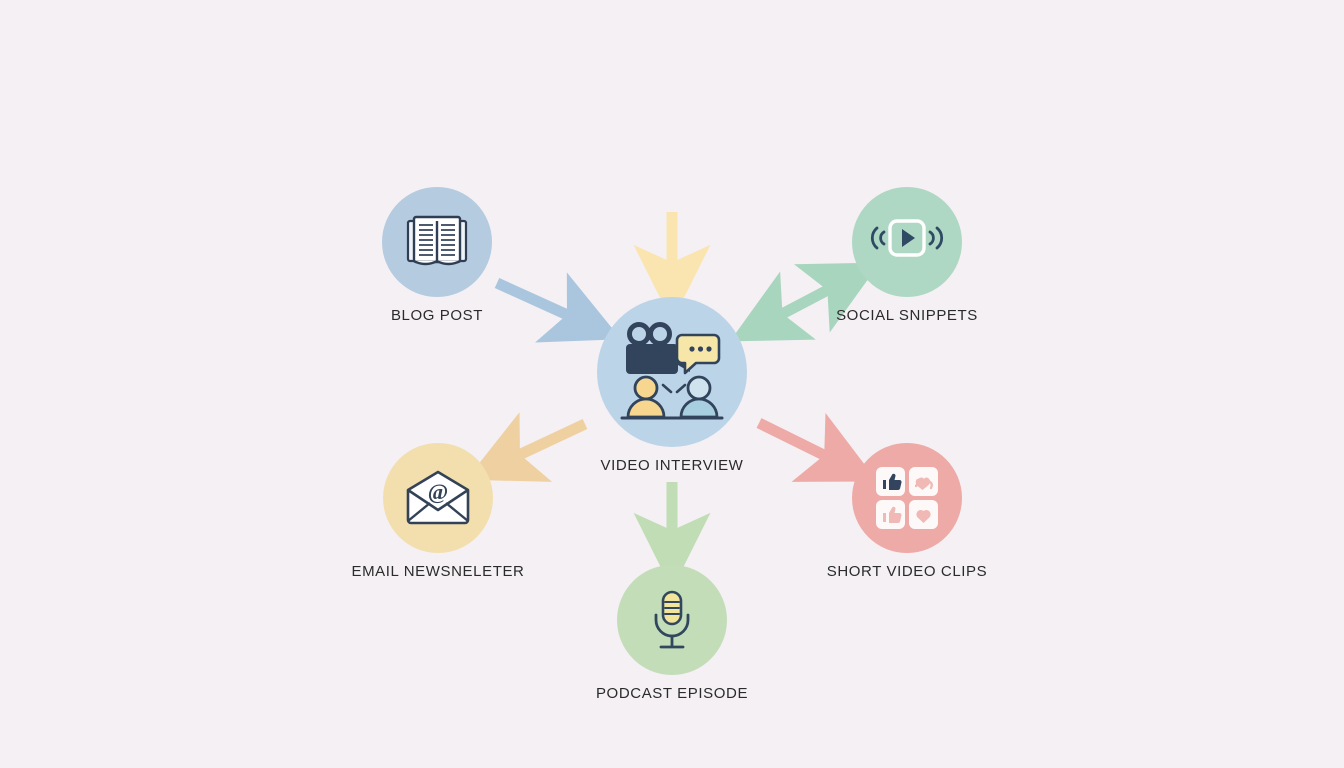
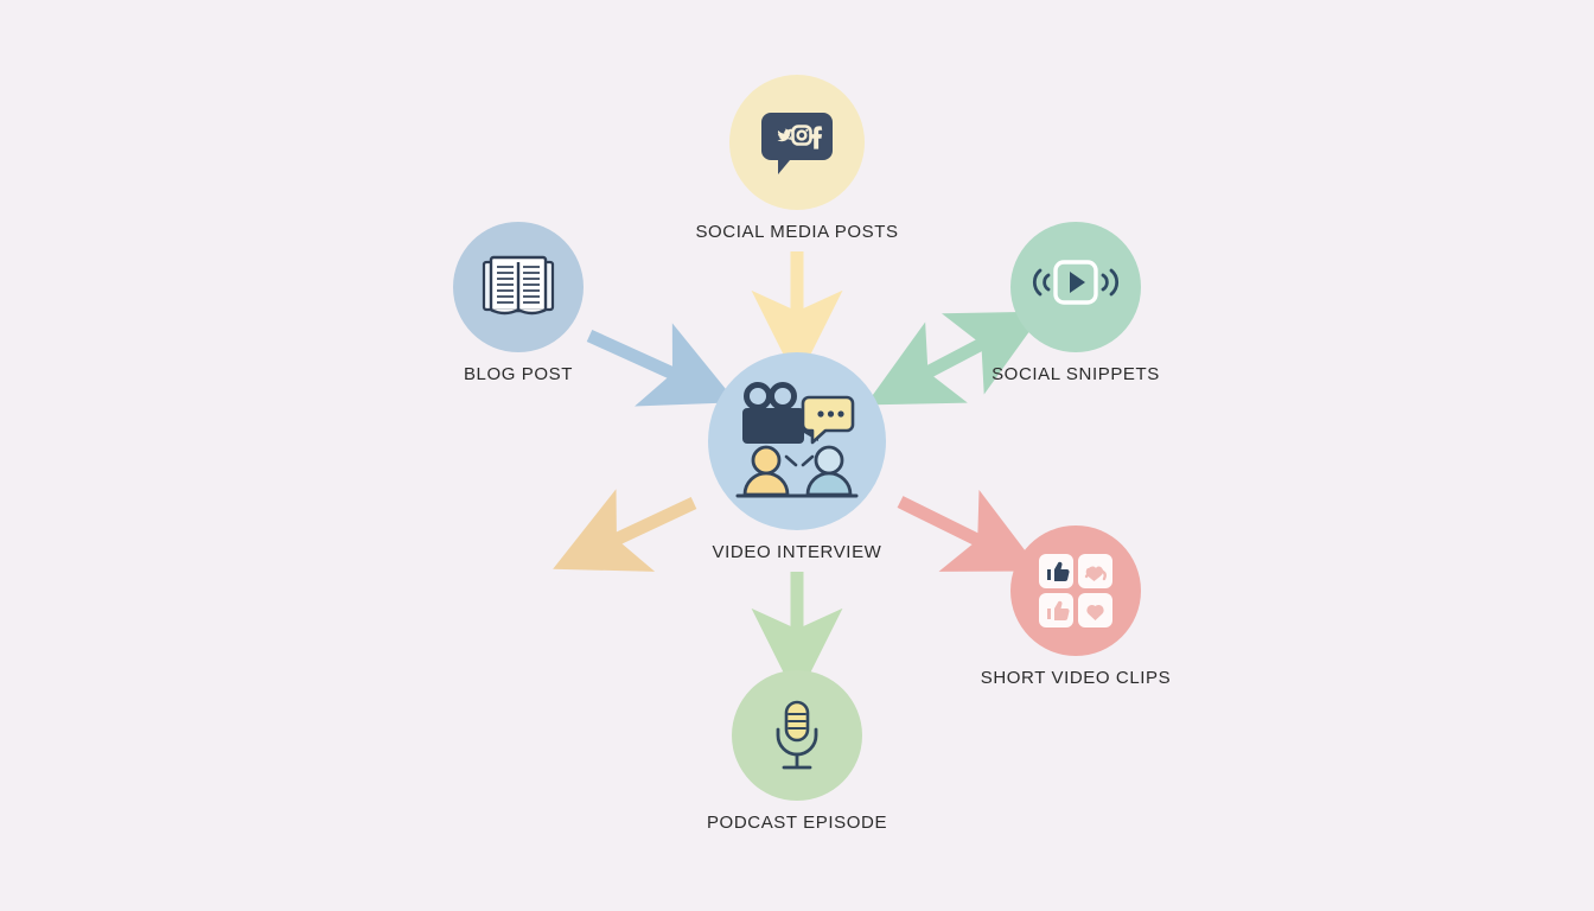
+ SOCIAL MEDIA POSTS
  BLOG POST
  SOCIAL SNIPPETS
- @
- EMAIL NEWSNELETER
  SHORT VIDEO CLIPS
  PODCAST EPISODE
  VIDEO INTERVIEW
